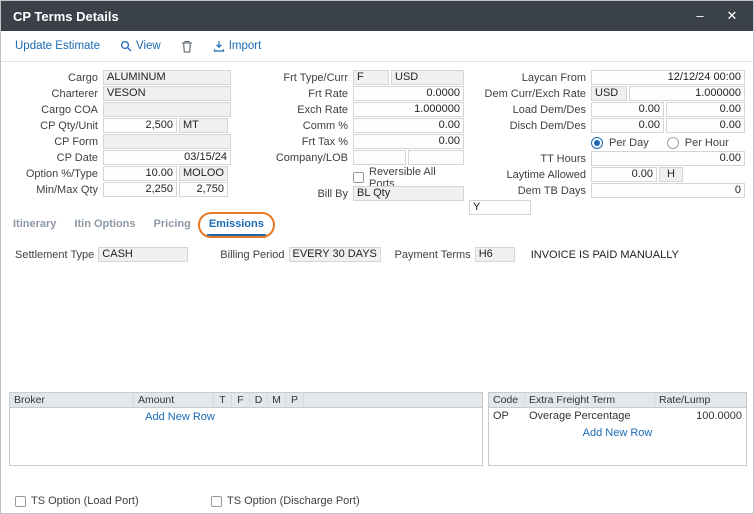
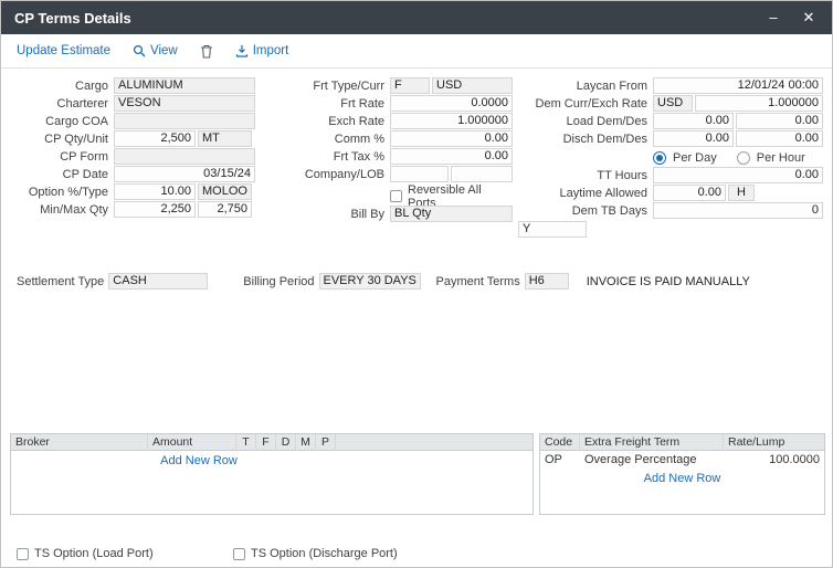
  CP Terms Details
  –
  ✕
  Update Estimate
  View
  Import
  Cargo
  ALUMINUM
  Charterer
  VESON
  Cargo COA
  CP Qty/Unit
  2,500
  MT
  CP Form
  CP Date
  03/15/24
  Option %/Type
  10.00
  MOLOO
  Min/Max Qty
  2,250
  2,750
  Frt Type/Curr
  F
  USD
  Frt Rate
  0.0000
  Exch Rate
  1.000000
  Comm %
  0.00
  Frt Tax %
  0.00
  Company/LOB
  Reversible All Ports
  Bill By
  BL Qty
  Laycan From
- 12/12/24 00:00
+ 12/01/24 00:00
  Dem Curr/Exch Rate
  USD
  1.000000
  Load Dem/Des
  0.00
  0.00
  Disch Dem/Des
  0.00
  0.00
  Per Day
  Per Hour
  TT Hours
  0.00
  Laytime Allowed
  0.00
  H
  Dem TB Days
  0
  Y
- Itinerary
- Itin Options
- Pricing
- Emissions
  Settlement Type
  CASH
  Billing Period
  EVERY 30 DAYS
  Payment Terms
  H6
  INVOICE IS PAID MANUALLY
  Broker
  Amount
  T
  F
  D
  M
  P
  Add New Row
  Code
  Extra Freight Term
  Rate/Lump
  OP
  Overage Percentage
  100.0000
  Add New Row
  TS Option (Load Port)
  TS Option (Discharge Port)
